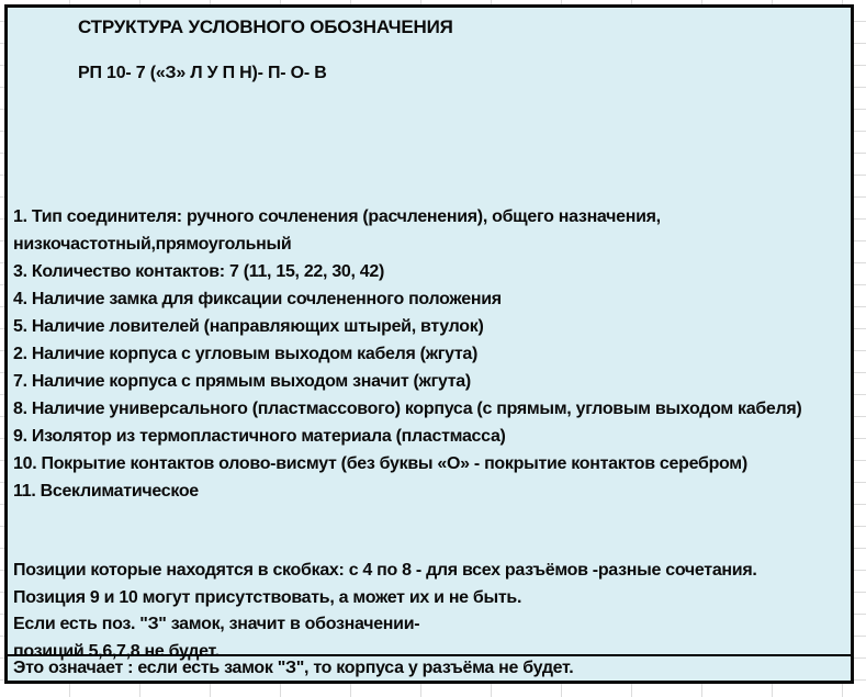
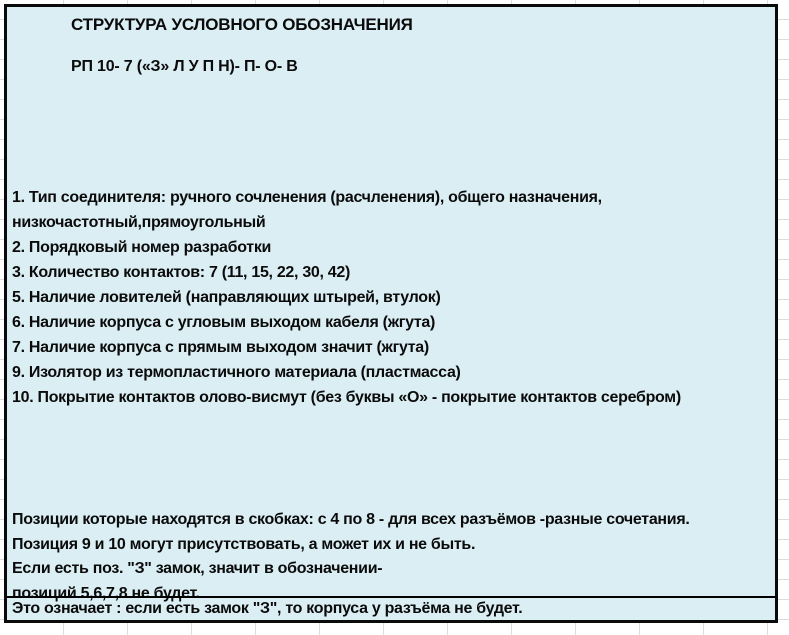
  СТРУКТУРА УСЛОВНОГО ОБОЗНАЧЕНИЯ
  РП 10- 7 («З» Л У П Н)- П- О- В
  1. Тип соединителя: ручного сочленения (расчленения), общего назначения,
  низкочастотный,прямоугольный
+ 2. Порядковый номер разработки
  3. Количество контактов: 7 (11, 15, 22, 30, 42)
- 4. Наличие замка для фиксации сочлененного положения
  5. Наличие ловителей (направляющих штырей, втулок)
- 2. Наличие корпуса с угловым выходом кабеля (жгута)
+ 6. Наличие корпуса с угловым выходом кабеля (жгута)
  7. Наличие корпуса с прямым выходом значит (жгута)
- 8. Наличие универсального (пластмассового) корпуса (с прямым, угловым выходом кабеля)
  9. Изолятор из термопластичного материала (пластмасса)
  10. Покрытие контактов олово-висмут (без буквы «О» - покрытие контактов серебром)
- 11. Всеклиматическое
  Позиции которые находятся в скобках: с 4 по 8 - для всех разъёмов -разные сочетания.
  Позиция 9 и 10 могут присутствовать, а может их и не быть.
  Если есть поз. "З" замок, значит в обозначении-
  позиций 5,6,7,8 не будет.
  Это означает : если есть замок "З", то корпуса у разъёма не будет.
